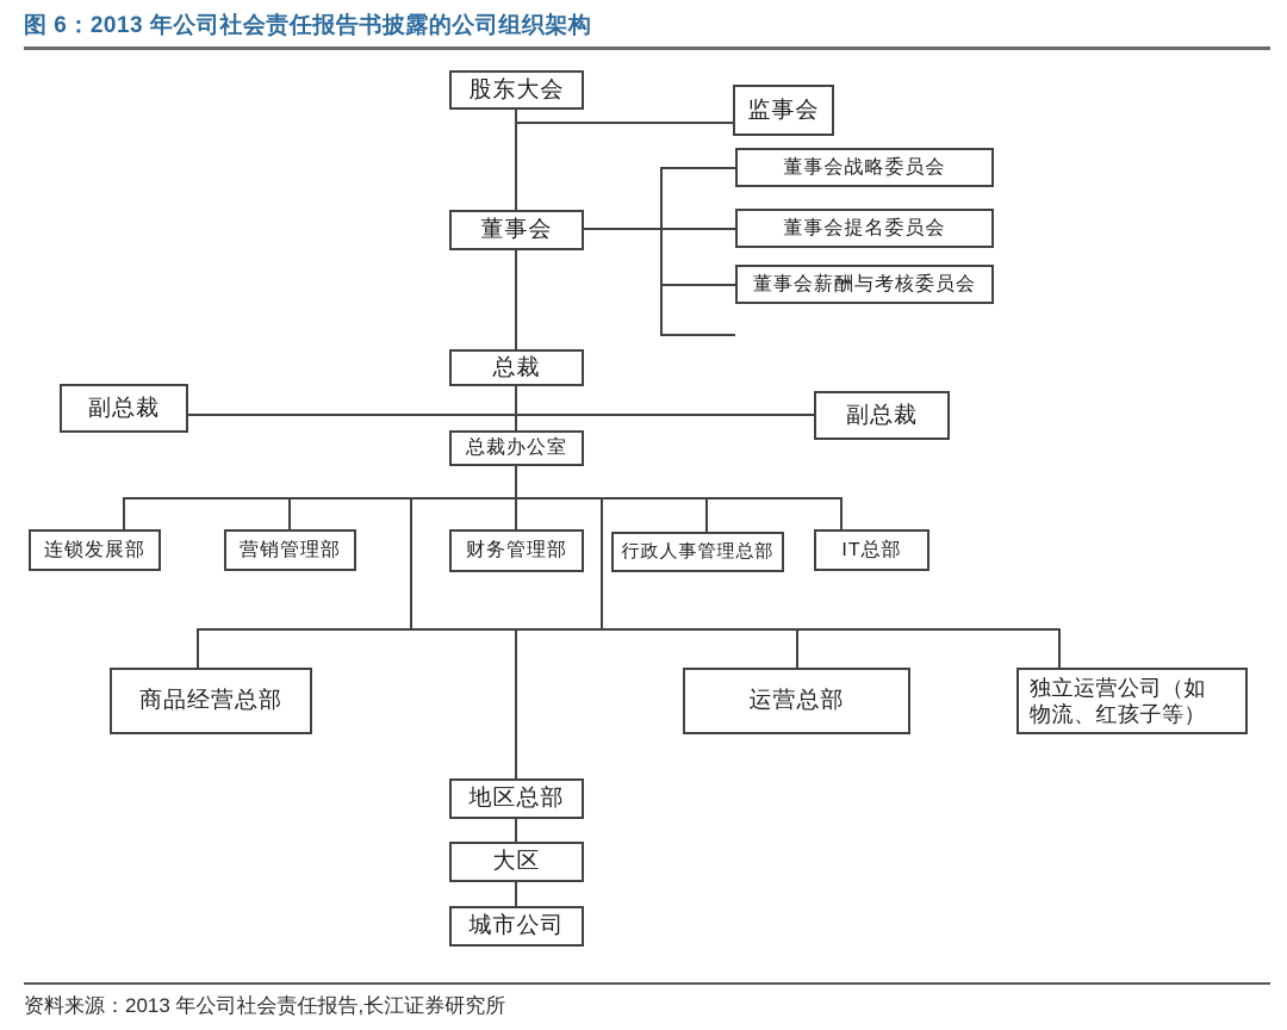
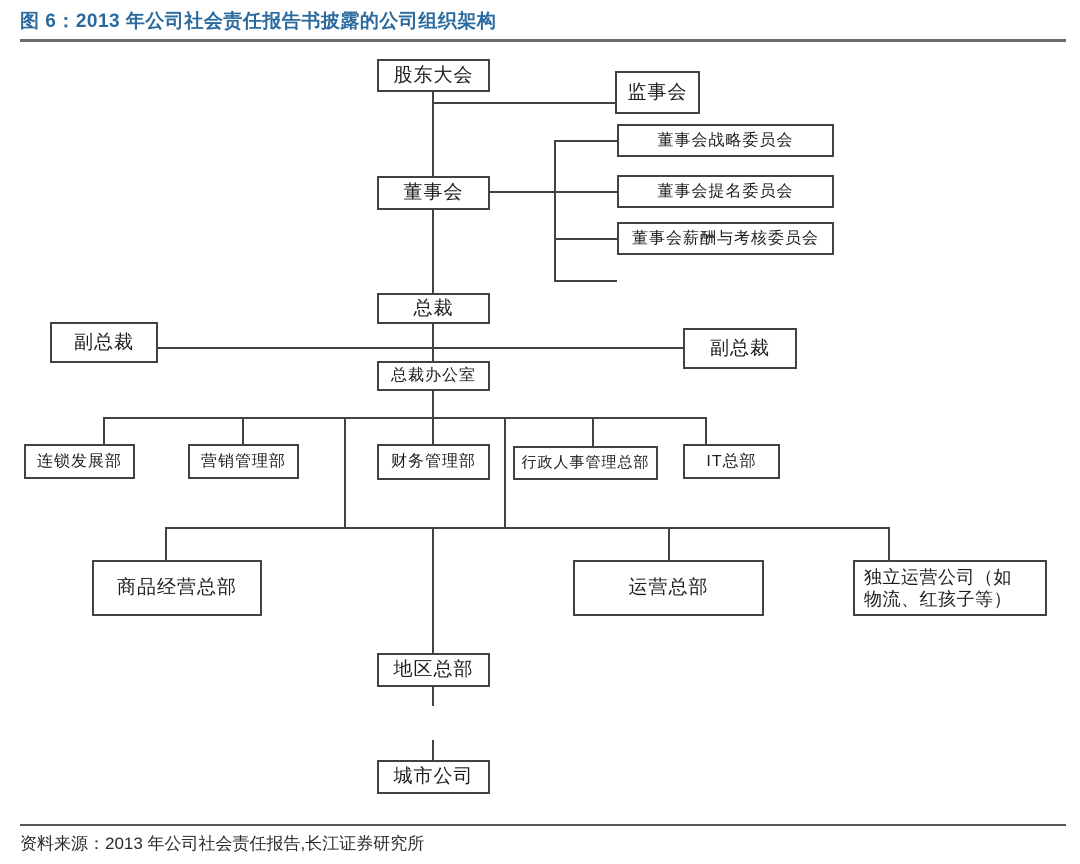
  图 6：2013 年公司社会责任报告书披露的公司组织架构
  股东大会
  监事会
  董事会
  董事会战略委员会
  董事会提名委员会
  董事会薪酬与考核委员会
  总裁
  副总裁
  副总裁
  总裁办公室
  连锁发展部
  营销管理部
  财务管理部
  行政人事管理总部
  IT总部
  商品经营总部
  运营总部
  独立运营公司（如
  物流、红孩子等）
  地区总部
- 大区
  城市公司
  资料来源：2013 年公司社会责任报告,长江证券研究所
